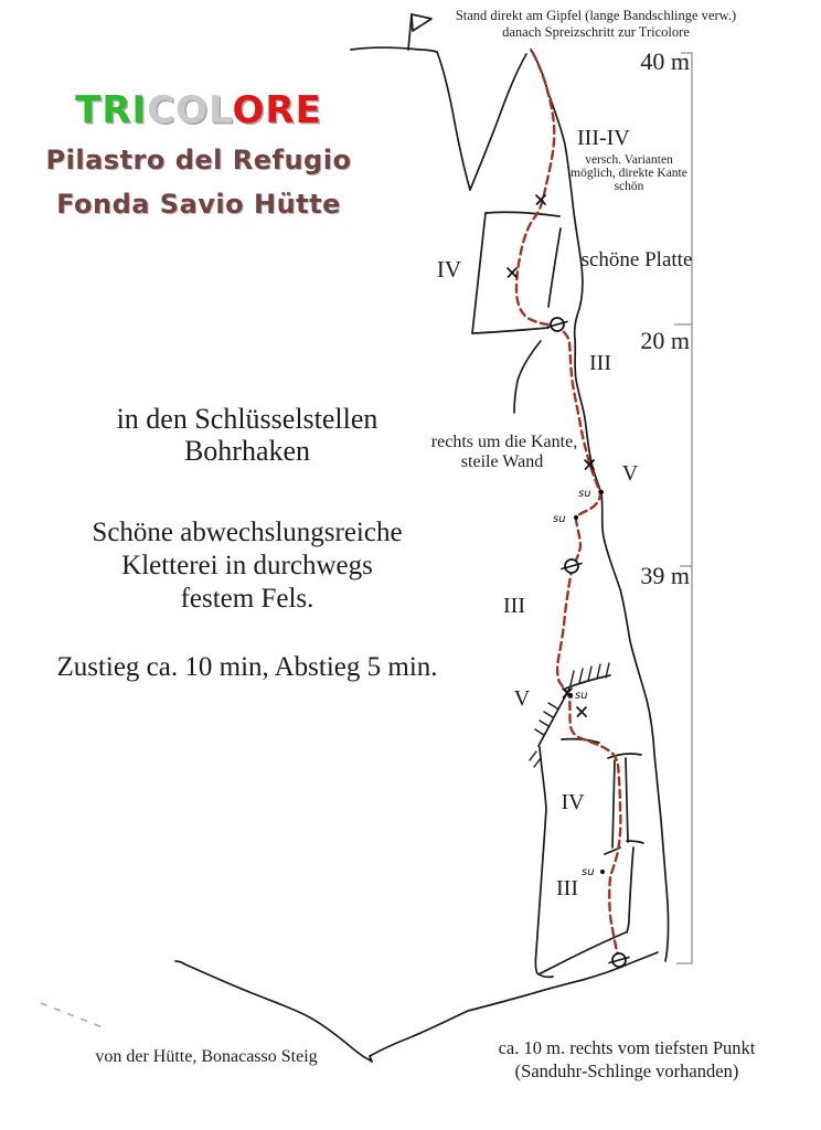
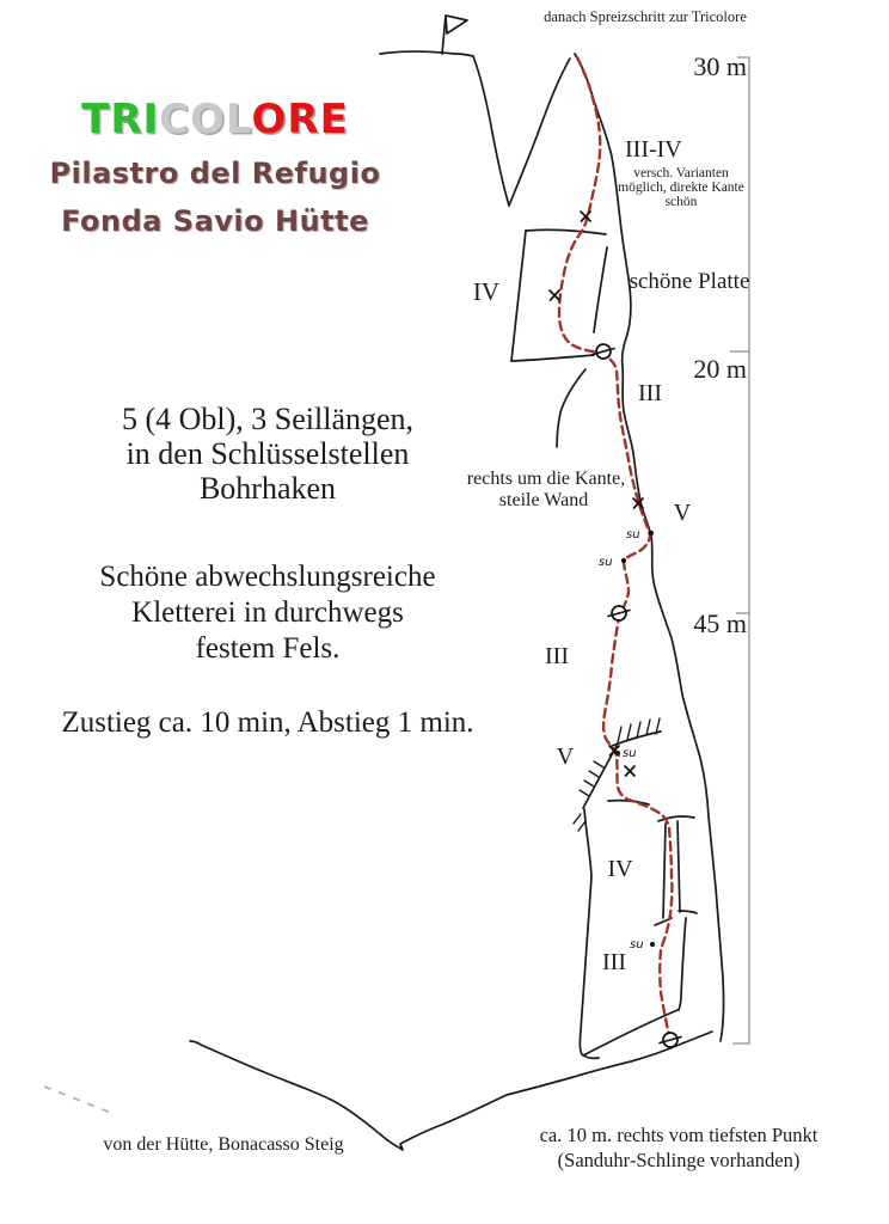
  su
  su
  su
  su
- Stand direkt am Gipfel (lange Bandschlinge verw.)
  danach Spreizschritt zur Tricolore
  TRICOLORE
  Pilastro del Refugio
  Fonda Savio Hütte
+ 5 (4 Obl), 3 Seillängen,
  in den Schlüsselstellen
  Bohrhaken
  Schöne abwechslungsreiche
  Kletterei in durchwegs
  festem Fels.
- Zustieg ca. 10 min, Abstieg 5 min.
+ Zustieg ca. 10 min, Abstieg 1 min.
  III-IV
  versch. Varianten
  möglich, direkte Kante
  schön
  IV
  schöne Platte
  III
  rechts um die Kante,
  steile Wand
  V
  III
  V
  IV
  III
- 40 m
+ 30 m
  20 m
- 39 m
+ 45 m
  von der Hütte, Bonacasso Steig
  ca. 10 m. rechts vom tiefsten Punkt
  (Sanduhr-Schlinge vorhanden)
